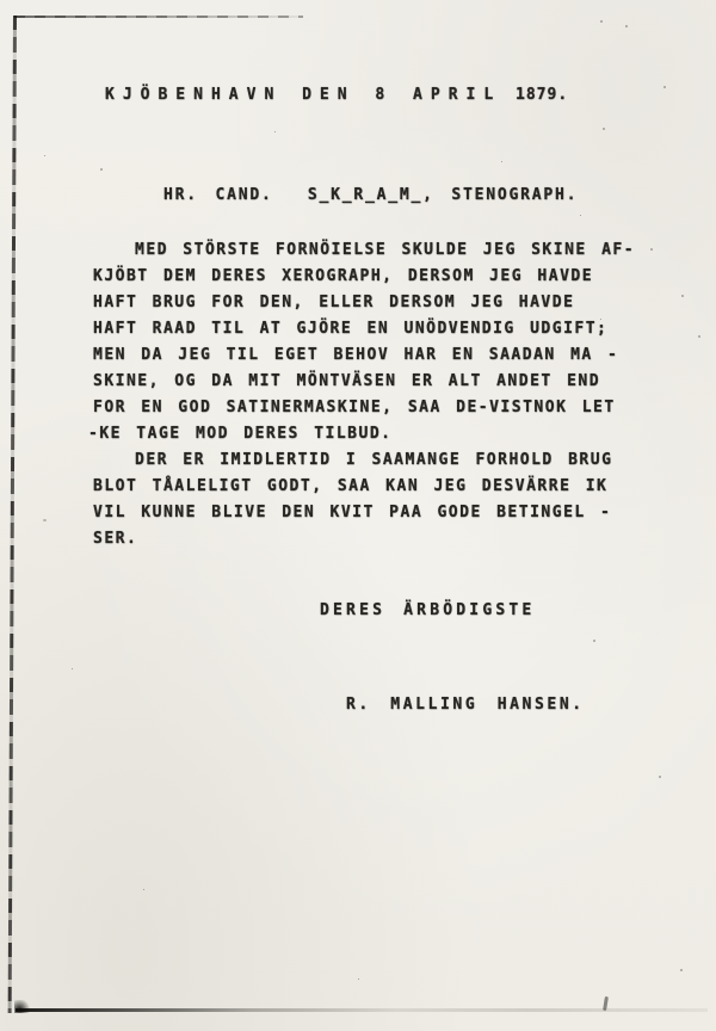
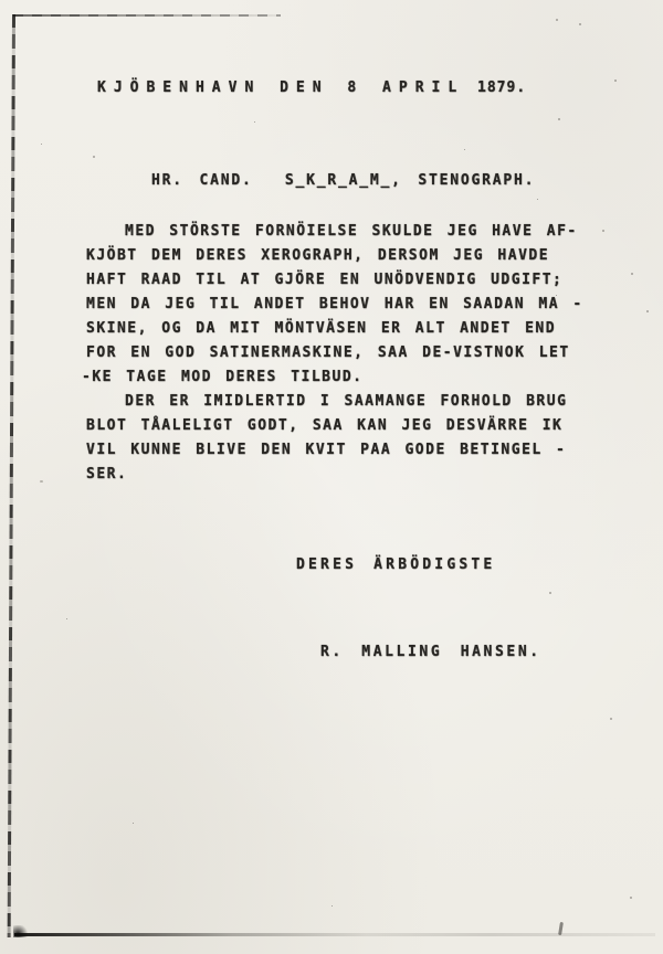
  KJÖBENHAVN DEN 8 APRIL 1879.
  HR. CAND. S_K_R_A_M_, STENOGRAPH.
- MED STÖRSTE FORNÖIELSE SKULDE JEG SKINE AF-
+ MED STÖRSTE FORNÖIELSE SKULDE JEG HAVE AF-
  KJÖBT DEM DERES XEROGRAPH, DERSOM JEG HAVDE
- HAFT BRUG FOR DEN, ELLER DERSOM JEG HAVDE
  HAFT RAAD TIL AT GJÖRE EN UNÖDVENDIG UDGIFT;
- MEN DA JEG TIL EGET BEHOV HAR EN SAADAN MA -
+ MEN DA JEG TIL ANDET BEHOV HAR EN SAADAN MA -
  SKINE, OG DA MIT MÖNTVÄSEN ER ALT ANDET END
  FOR EN GOD SATINERMASKINE, SAA DE-VISTNOK LET
  -KE TAGE MOD DERES TILBUD.
  DER ER IMIDLERTID I SAAMANGE FORHOLD BRUG
  BLOT TÅALELIGT GODT, SAA KAN JEG DESVÄRRE IK
  VIL KUNNE BLIVE DEN KVIT PAA GODE BETINGEL -
  SER.
  DERES ÄRBÖDIGSTE
  R. MALLING HANSEN.
